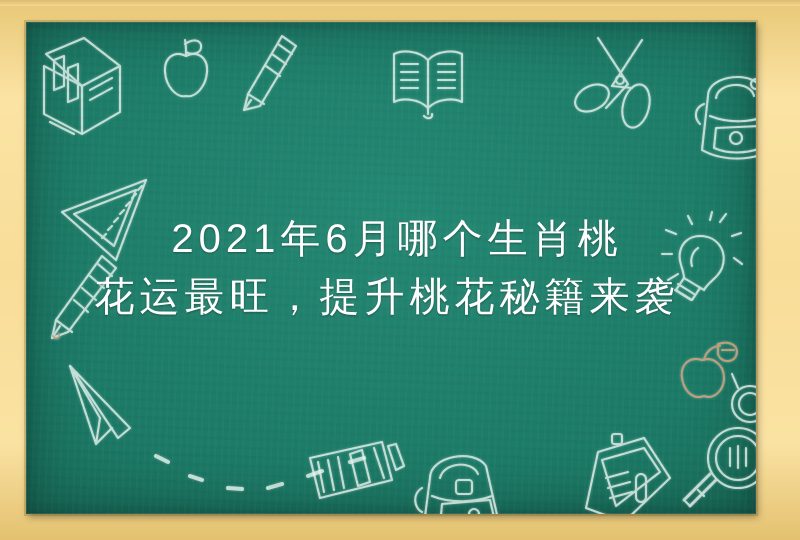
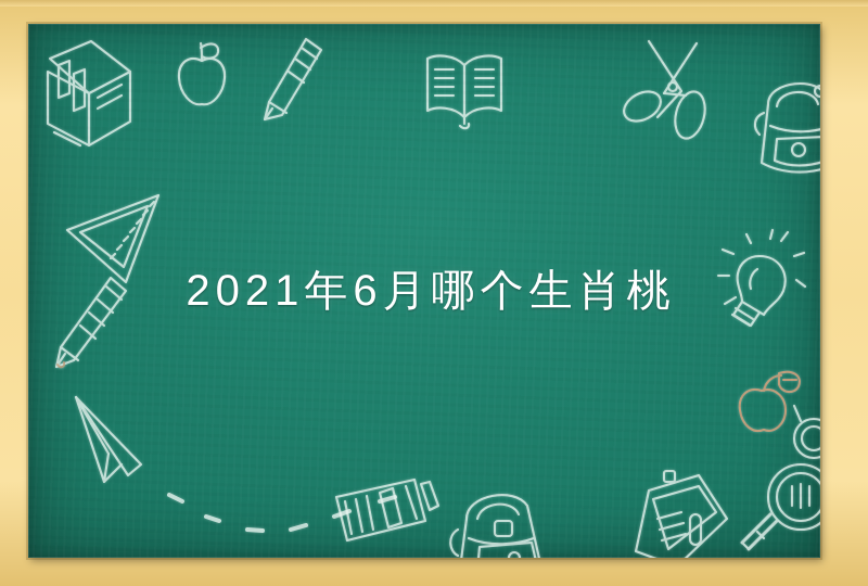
  2021年6月哪个生肖桃
- 花运最旺，提升桃花秘籍来袭
